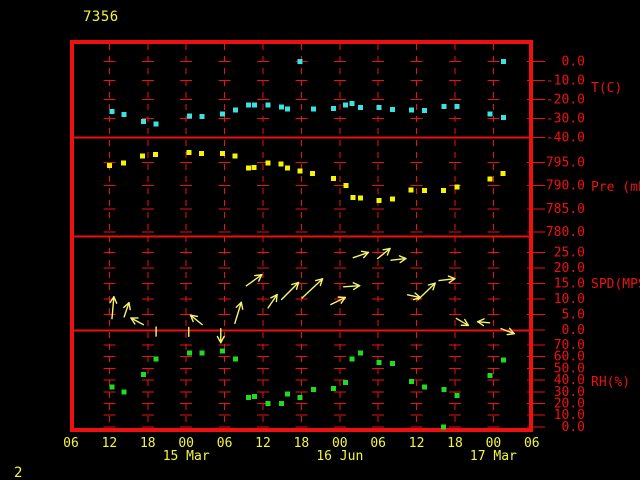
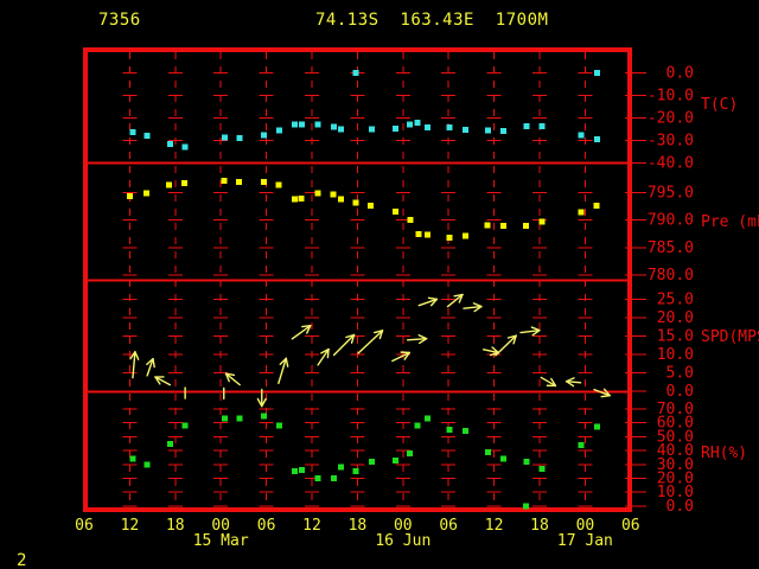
  0.0
  -10.0
  -20.0
  -30.0
  -40.0
  T(C)
  795.0
  790.0
  785.0
  780.0
  Pre (m
  25.0
  20.0
  15.0
  10.0
  5.0
  0.0
  SPD(MP
  70.0
  60.0
  50.0
  40.0
  30.0
  20.0
  10.0
  0.0
  RH(%)
  06
  12
  18
  00
  06
  12
  18
  00
  06
  12
  18
  00
  06
  15 Mar
  16 Jun
- 17 Mar
+ 17 Jan
  7356
+ 74.13S 163.43E 1700M
  2
